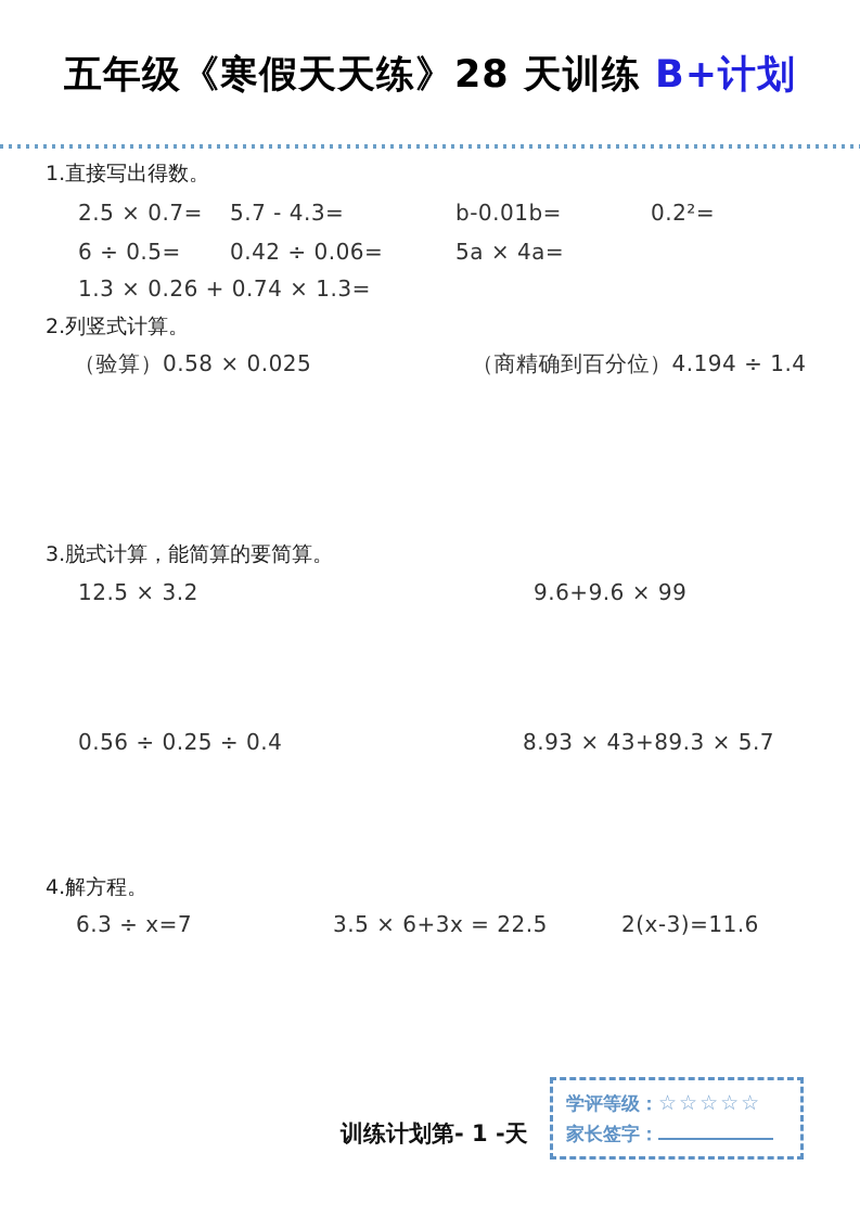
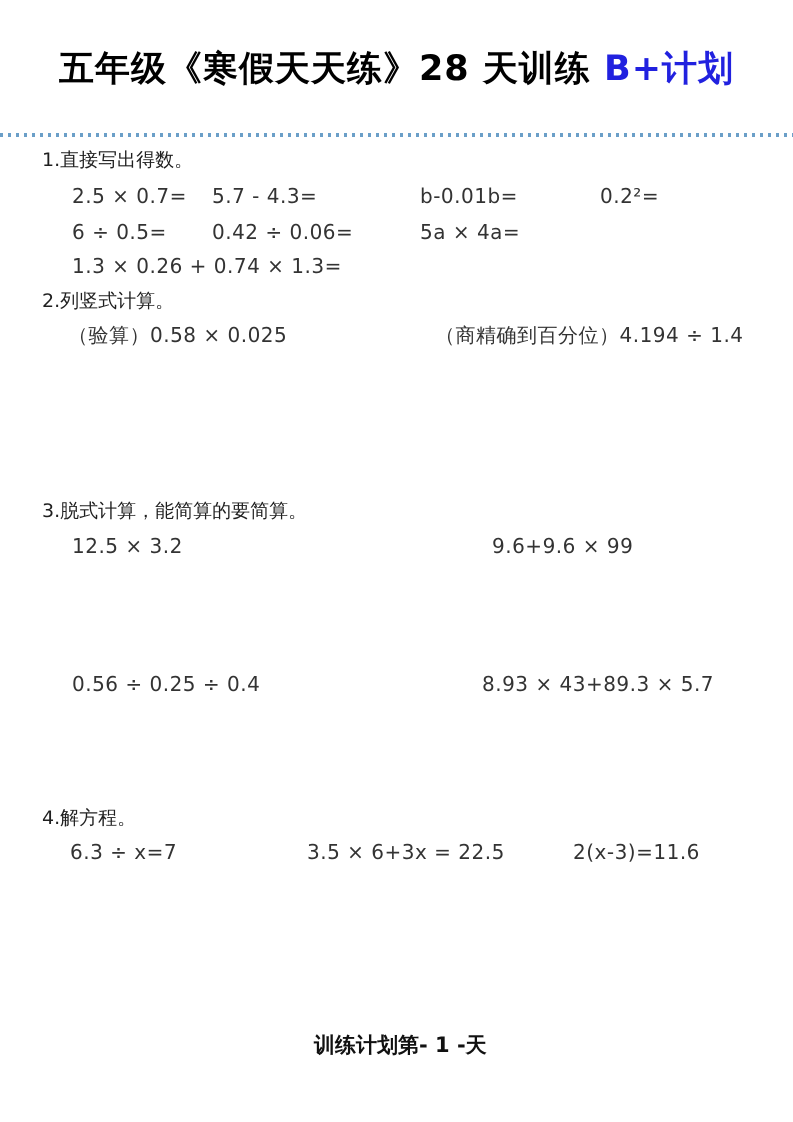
  五年级《寒假天天练》28 天训练 B+计划
  1.直接写出得数。
  2.5 × 0.7=
  5.7 - 4.3=
  b-0.01b=
  0.2²=
  6 ÷ 0.5=
  0.42 ÷ 0.06=
  5a × 4a=
  1.3 × 0.26 + 0.74 × 1.3=
  2.列竖式计算。
  （验算）0.58 × 0.025
  （商精确到百分位）4.194 ÷ 1.4
  3.脱式计算，能简算的要简算。
  12.5 × 3.2
  9.6+9.6 × 99
  0.56 ÷ 0.25 ÷ 0.4
  8.93 × 43+89.3 × 5.7
  4.解方程。
  6.3 ÷ x=7
  3.5 × 6+3x = 22.5
  2(x-3)=11.6
  训练计划第- 1 -天
- 学评等级：☆☆☆☆☆
- 家长签字：
